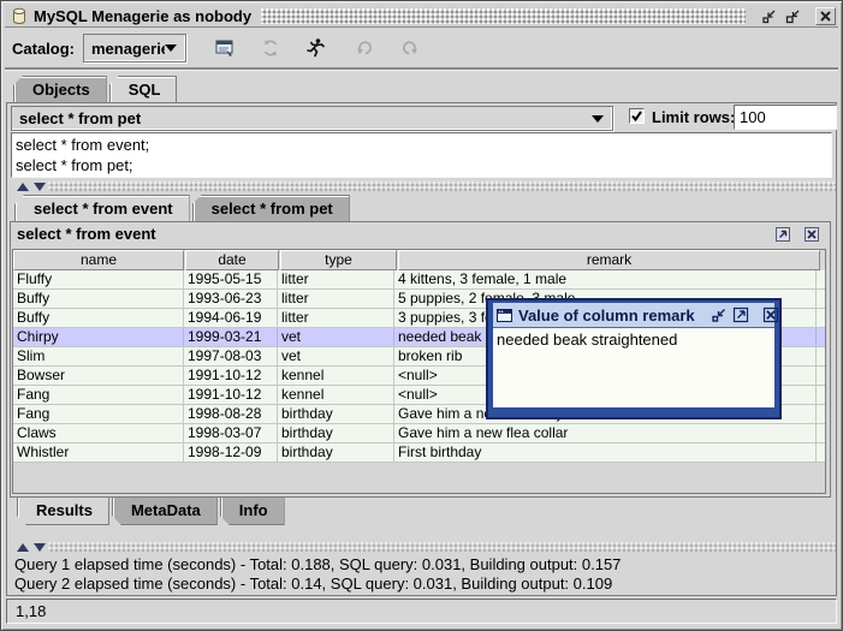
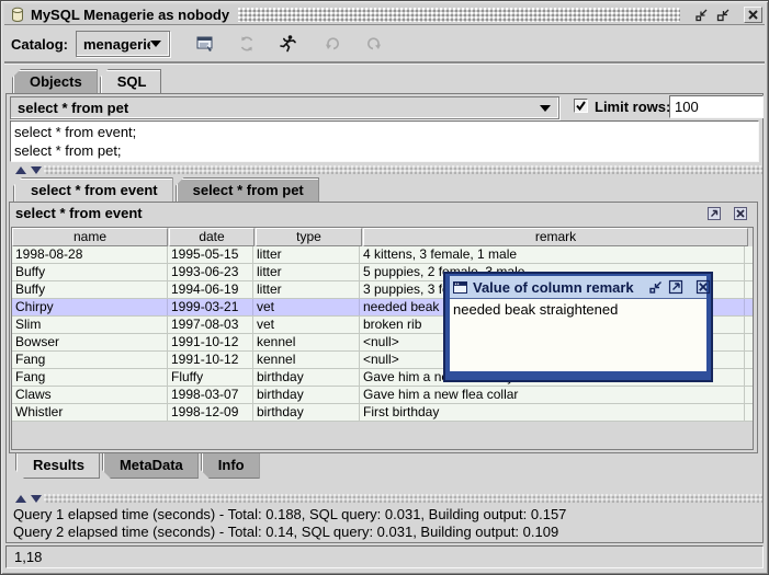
  MySQL Menagerie as nobody
  Catalog:
  menageri
  Objects
  SQL
  select * from pet
  Limit rows
  100
  select * from event;
  select * from pet;
  select * from event
  select * from pet
  select * from event
  name
  date
  type
  remark
- Fluffy
+ 1998-08-28
  1995-05-15
  litter
  4 kittens, 3 female, 1 male
  Buffy
  1993-06-23
  litter
  Buffy
  1994-06-19
  litter
  Chirpy
  1999-03-21
  vet
  Slim
  1997-08-03
  vet
  broken rib
  Bowser
  1991-10-12
  kennel
  <null>
  Fang
  1991-10-12
  kennel
  <null>
  Fang
- 1998-08-28
+ Fluffy
  birthday
  Claws
  1998-03-07
  birthday
  Gave him a new flea collar
  Whistler
  1998-12-09
  birthday
  First birthday
  Results
  MetaData
  Info
  Query 1 elapsed time (seconds) - Total: 0.188, SQL query: 0.031, Building output: 0.157
  Query 2 elapsed time (seconds) - Total: 0.14, SQL query: 0.031, Building output: 0.109
  1,18
  Value of column remark
  needed beak straightened
